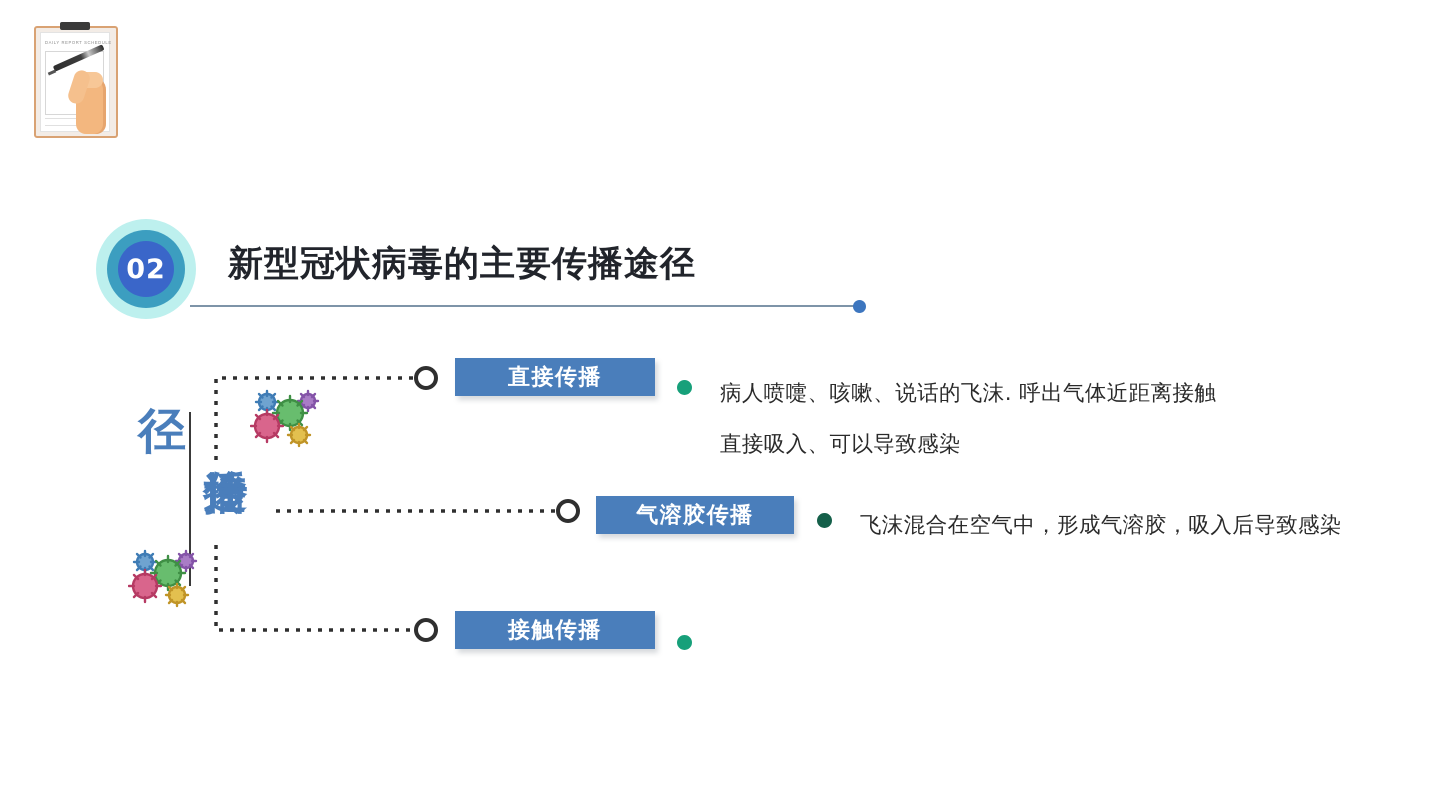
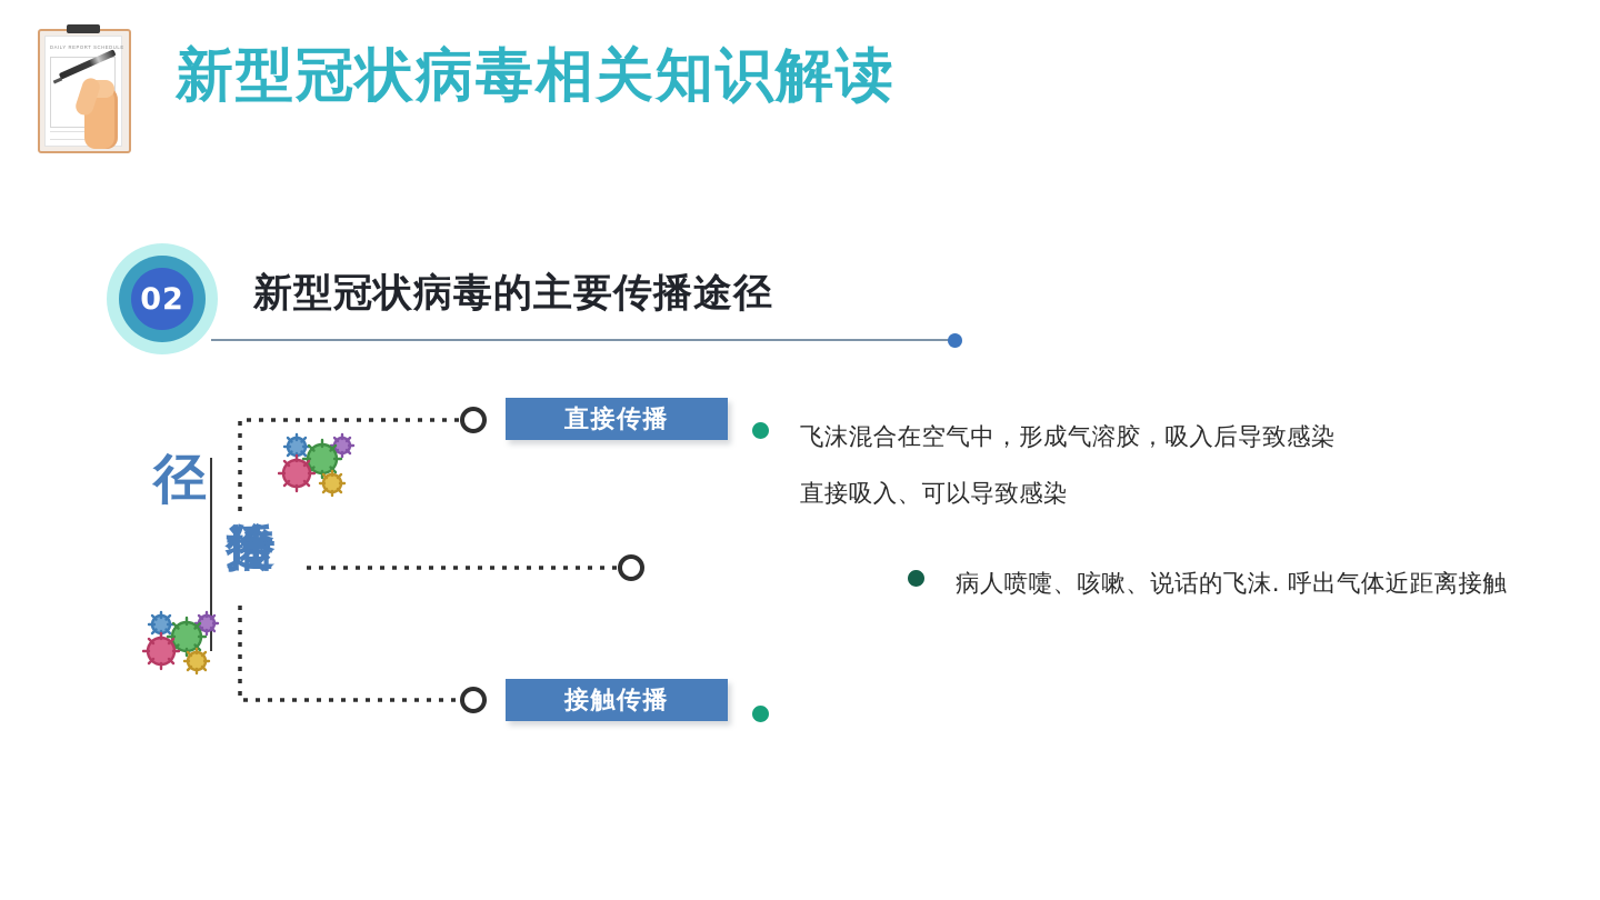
+ 新型冠状病毒相关知识解读
  02
  新型冠状病毒的主要传播途径
  径
  直接传播
- 病人喷嚏、咳嗽、说话的飞沫. 呼出气体近距离接触
+ 飞沫混合在空气中，形成气溶胶，吸入后导致感染
  直接吸入、可以导致感染
- 气溶胶传播
- 飞沫混合在空气中，形成气溶胶，吸入后导致感染
+ 病人喷嚏、咳嗽、说话的飞沫. 呼出气体近距离接触
  接触传播
